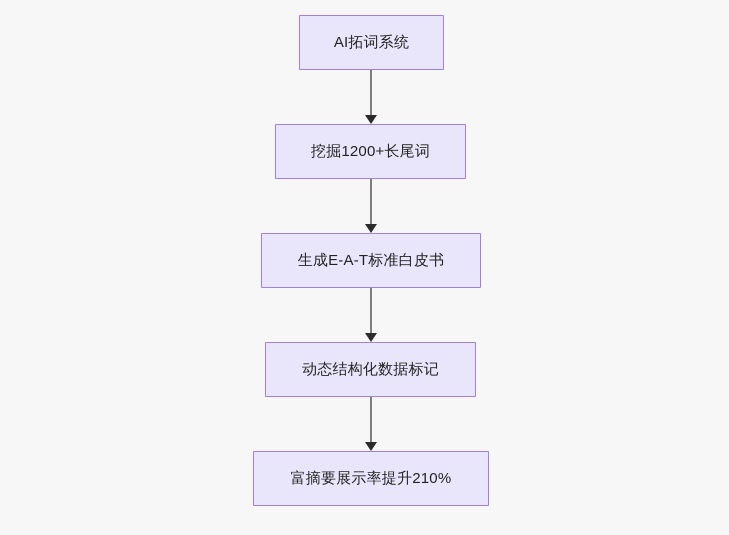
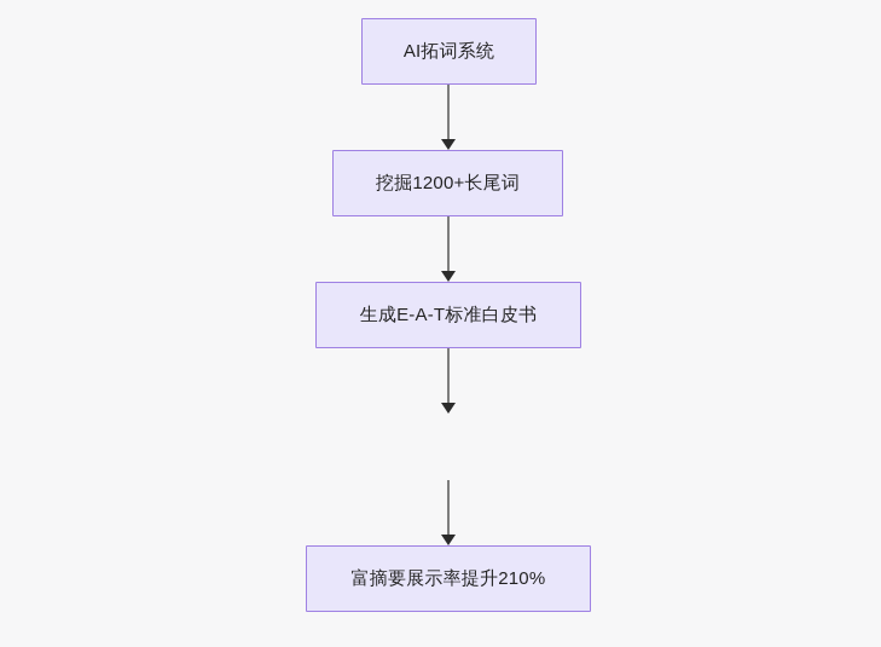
  AI拓词系统
  挖掘1200+长尾词
  生成E-A-T标准白皮书
- 动态结构化数据标记
  富摘要展示率提升210%
